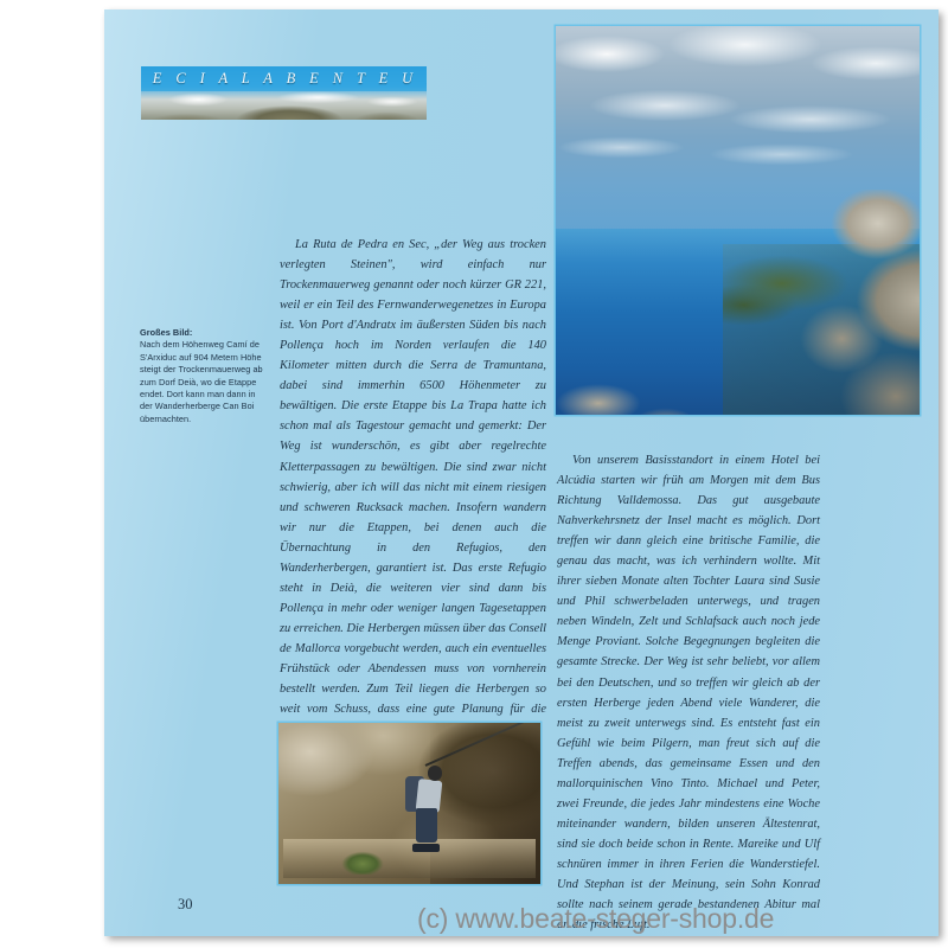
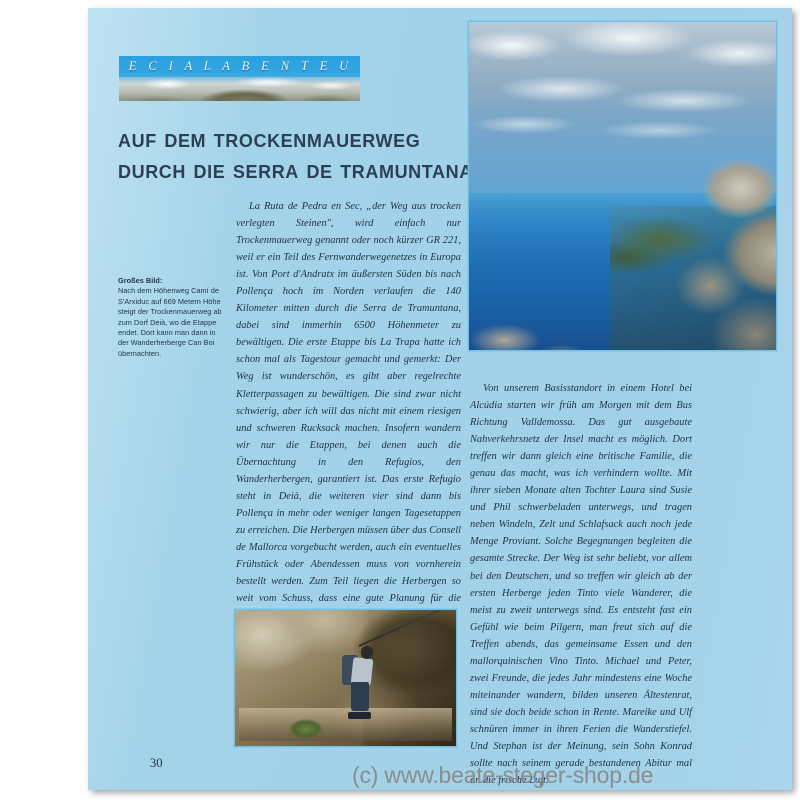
  E C I A L A B E N T E U
+ auf dem trockenmauerweg durch die serra de tramuntana
  Großes Bild:
- Nach dem Höhenweg Camí de S'Arxiduc auf 904 Metern Höhe steigt der Trockenmauerweg ab zum Dorf Deià, wo die Etappe endet. Dort kann man dann in der Wanderherberge Can Boi übernachten.
+ Nach dem Höhenweg Camí de S'Arxiduc auf 669 Metern Höhe steigt der Trockenmauerweg ab zum Dorf Deià, wo die Etappe endet. Dort kann man dann in der Wanderherberge Can Boi übernachten.
  La Ruta de Pedra en Sec, „der Weg aus trocken verlegten Steinen", wird einfach nur Trockenmauerweg genannt oder noch kürzer GR 221, weil er ein Teil des Fernwanderwegenetzes in Europa ist. Von Port d'Andratx im äußersten Süden bis nach Pollença hoch im Norden verlaufen die 140 Kilometer mitten durch die Serra de Tramuntana, dabei sind immerhin 6500 Höhenmeter zu bewältigen. Die erste Etappe bis La Trapa hatte ich schon mal als Tagestour gemacht und gemerkt: Der Weg ist wunderschön, es gibt aber regelrechte Kletterpassagen zu bewältigen. Die sind zwar nicht schwierig, aber ich will das nicht mit einem riesigen und schweren Rucksack machen. Insofern wandern wir nur die Etappen, bei denen auch die Übernachtung in den Refugios, den Wanderherbergen, garantiert ist. Das erste Refugio steht in Deià, die weiteren vier sind dann bis Pollença in mehr oder weniger langen Tagesetappen zu erreichen. Die Herbergen müssen über das Consell de Mallorca vorgebucht werden, auch ein eventuelles Frühstück oder Abendessen muss von vornherein bestellt werden. Zum Teil liegen die Herbergen so weit vom Schuss, dass eine gute Planung für die
- Von unserem Basisstandort in einem Hotel bei Alcúdia starten wir früh am Morgen mit dem Bus Richtung Valldemossa. Das gut ausgebaute Nahverkehrsnetz der Insel macht es möglich. Dort treffen wir dann gleich eine britische Familie, die genau das macht, was ich verhindern wollte. Mit ihrer sieben Monate alten Tochter Laura sind Susie und Phil schwerbeladen unterwegs, und tragen neben Windeln, Zelt und Schlafsack auch noch jede Menge Proviant. Solche Begegnungen begleiten die gesamte Strecke. Der Weg ist sehr beliebt, vor allem bei den Deutschen, und so treffen wir gleich ab der ersten Herberge jeden Abend viele Wanderer, die meist zu zweit unterwegs sind. Es entsteht fast ein Gefühl wie beim Pilgern, man freut sich auf die Treffen abends, das gemeinsame Essen und den mallorquinischen Vino Tinto. Michael und Peter, zwei Freunde, die jedes Jahr mindestens eine Woche miteinander wandern, bilden unseren Ältestenrat, sind sie doch beide schon in Rente. Mareike und Ulf schnüren immer in ihren Ferien die Wanderstiefel. Und Stephan ist der Meinung, sein Sohn Konrad sollte nach seinem gerade bestandenen Abitur mal an die frische Luft.
+ Von unserem Basisstandort in einem Hotel bei Alcúdia starten wir früh am Morgen mit dem Bus Richtung Valldemossa. Das gut ausgebaute Nahverkehrsnetz der Insel macht es möglich. Dort treffen wir dann gleich eine britische Familie, die genau das macht, was ich verhindern wollte. Mit ihrer sieben Monate alten Tochter Laura sind Susie und Phil schwerbeladen unterwegs, und tragen neben Windeln, Zelt und Schlafsack auch noch jede Menge Proviant. Solche Begegnungen begleiten die gesamte Strecke. Der Weg ist sehr beliebt, vor allem bei den Deutschen, und so treffen wir gleich ab der ersten Herberge jeden Tinto viele Wanderer, die meist zu zweit unterwegs sind. Es entsteht fast ein Gefühl wie beim Pilgern, man freut sich auf die Treffen abends, das gemeinsame Essen und den mallorquinischen Vino Tinto. Michael und Peter, zwei Freunde, die jedes Jahr mindestens eine Woche miteinander wandern, bilden unseren Ältestenrat, sind sie doch beide schon in Rente. Mareike und Ulf schnüren immer in ihren Ferien die Wanderstiefel. Und Stephan ist der Meinung, sein Sohn Konrad sollte nach seinem gerade bestandenen Abitur mal an die frische Luft.
  30
  (c) www.beate-steger-shop.de
